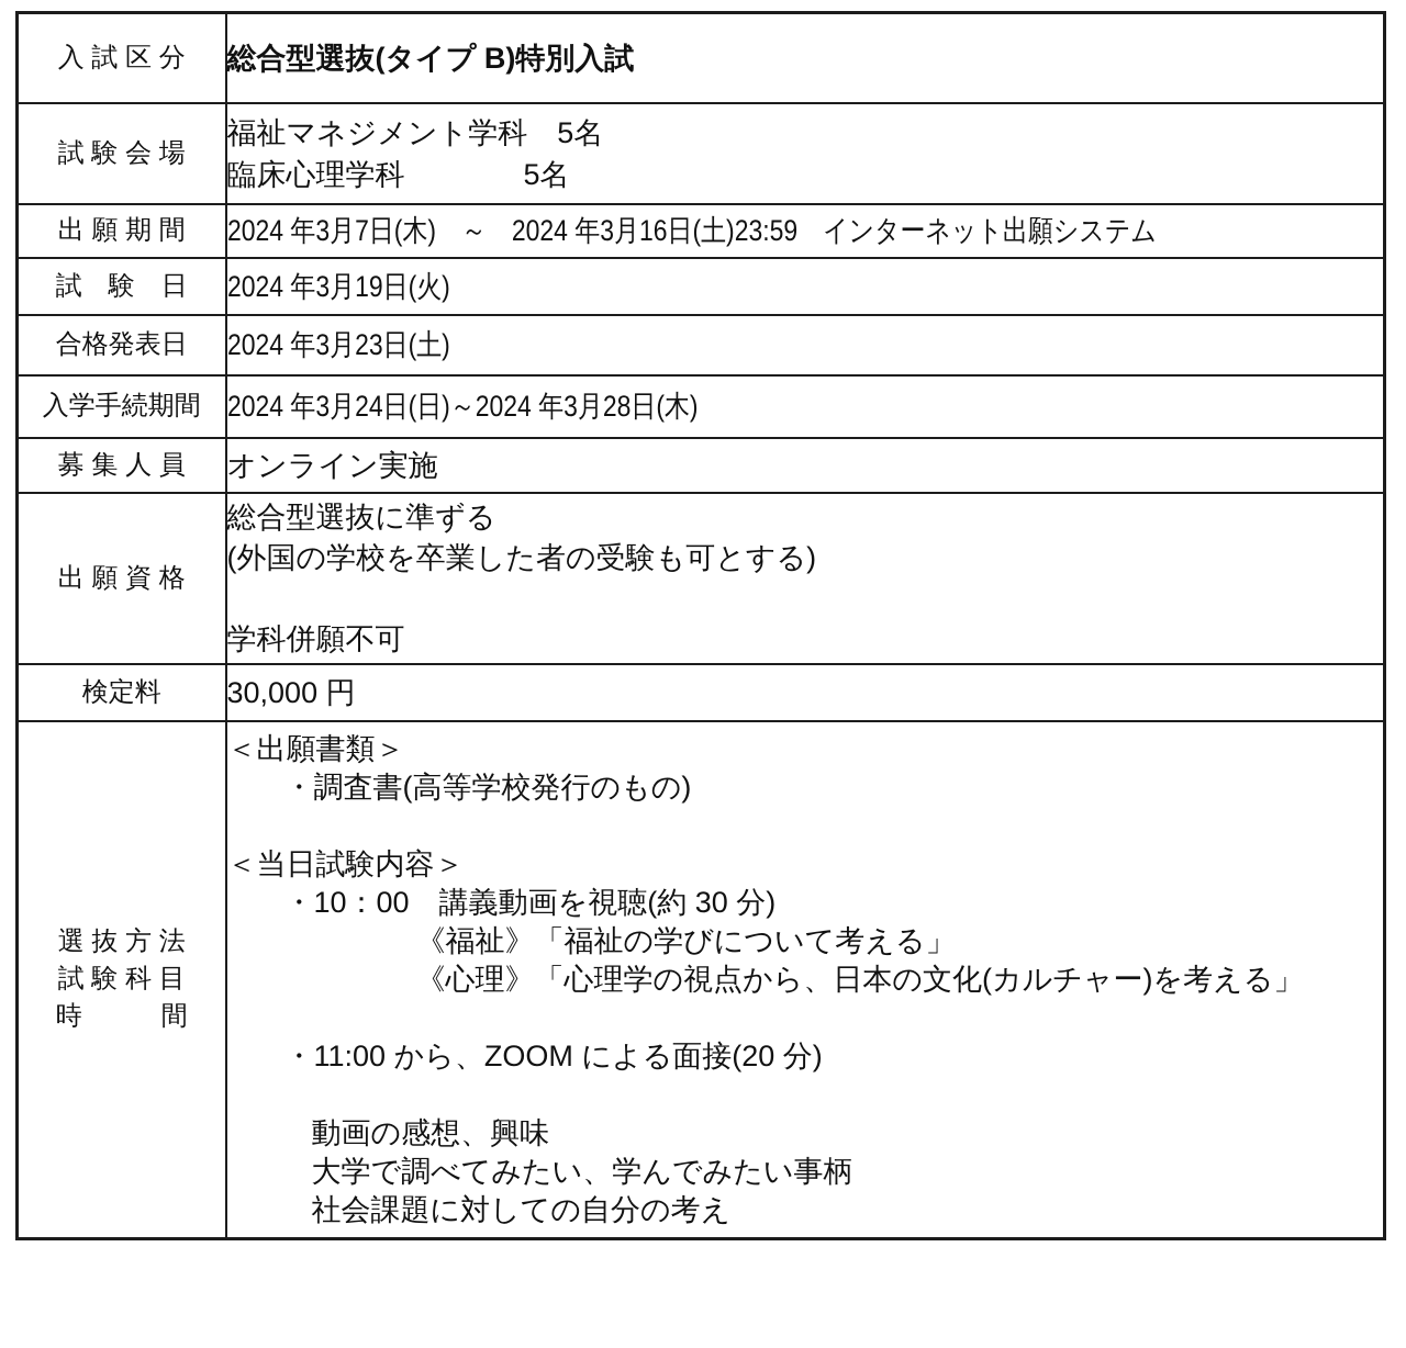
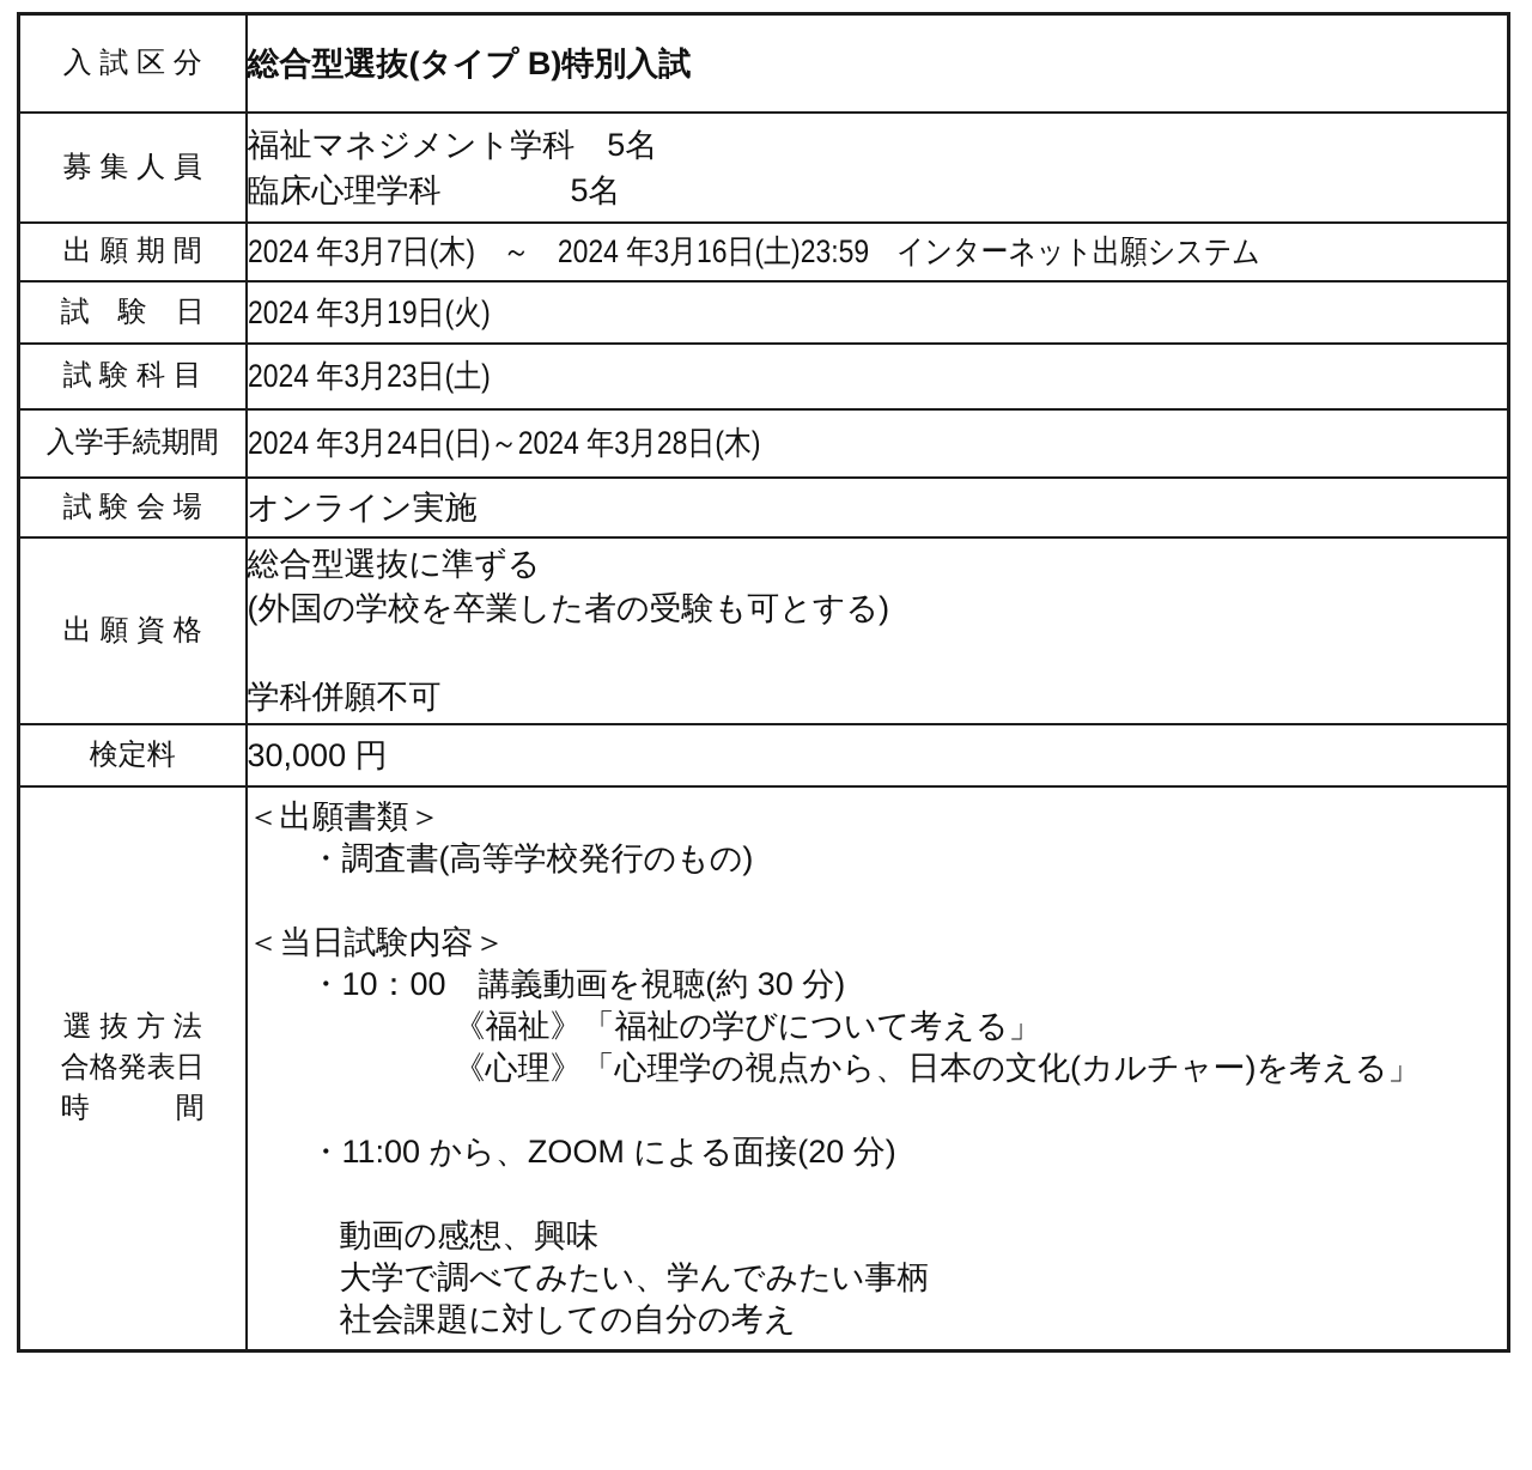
  入 試 区 分	総合型選抜(タイプ B)特別入試
- 試 験 会 場	福祉マネジメント学科 5名臨床心理学科 5名
+ 募 集 人 員	福祉マネジメント学科 5名臨床心理学科 5名
  出 願 期 間	2024 年3月7日(木) ～ 2024 年3月16日(土)23:59 インターネット出願システム
  試 験 日	2024 年3月19日(火)
- 合格発表日	2024 年3月23日(土)
+ 試 験 科 目	2024 年3月23日(土)
  入学手続期間	2024 年3月24日(日)～2024 年3月28日(木)
- 募 集 人 員	オンライン実施
+ 試 験 会 場	オンライン実施
  出 願 資 格	総合型選抜に準ずる(外国の学校を卒業した者の受験も可とする) 学科併願不可
  検定料	30,000 円
- 選 抜 方 法試 験 科 目時 間	＜出願書類＞・調査書(高等学校発行のもの) ＜当日試験内容＞・10：00 講義動画を視聴(約 30 分)《福祉》「福祉の学びについて考える」《心理》「心理学の視点から、日本の文化(カルチャー)を考える」 ・11:00 から、ZOOM による面接(20 分) 動画の感想、興味大学で調べてみたい、学んでみたい事柄社会課題に対しての自分の考え
+ 選 抜 方 法合格発表日時 間	＜出願書類＞・調査書(高等学校発行のもの) ＜当日試験内容＞・10：00 講義動画を視聴(約 30 分)《福祉》「福祉の学びについて考える」《心理》「心理学の視点から、日本の文化(カルチャー)を考える」 ・11:00 から、ZOOM による面接(20 分) 動画の感想、興味大学で調べてみたい、学んでみたい事柄社会課題に対しての自分の考え
